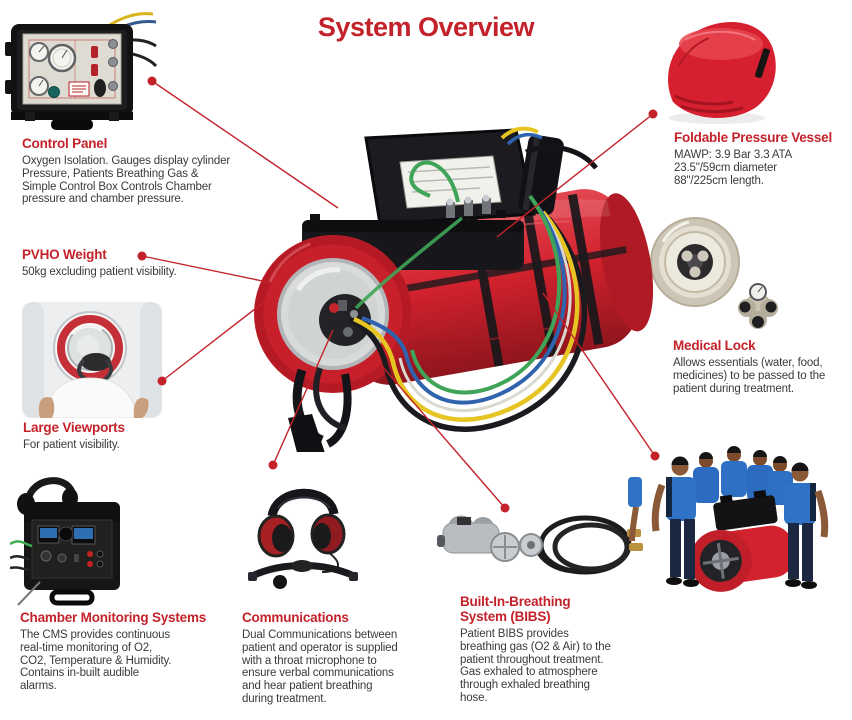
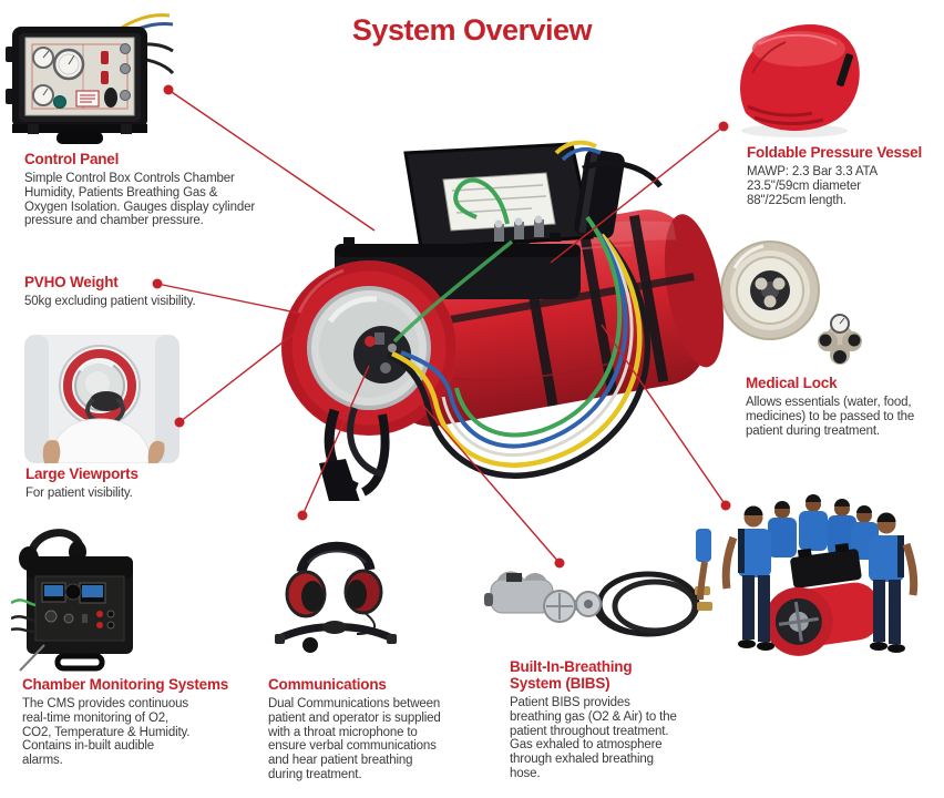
  System Overview
  Control Panel
- Oxygen Isolation. Gauges display cylinder
+ Simple Control Box Controls Chamber
- Pressure, Patients Breathing Gas &
+ Humidity, Patients Breathing Gas &
- Simple Control Box Controls Chamber
+ Oxygen Isolation. Gauges display cylinder
  pressure and chamber pressure.
  Foldable Pressure Vessel
- MAWP: 3.9 Bar 3.3 ATA
+ MAWP: 2.3 Bar 3.3 ATA
  23.5"/59cm diameter
  88"/225cm length.
  PVHO Weight
  50kg excluding patient visibility.
  Medical Lock
  Allows essentials (water, food,
  medicines) to be passed to the
  patient during treatment.
  Large Viewports
  For patient visibility.
  Chamber Monitoring Systems
  The CMS provides continuous
  real-time monitoring of O2,
  CO2, Temperature & Humidity.
  Contains in-built audible
  alarms.
  Communications
  Dual Communications between
  patient and operator is supplied
  with a throat microphone to
  ensure verbal communications
  and hear patient breathing
  during treatment.
  Built-In-Breathing
  System (BIBS)
  Patient BIBS provides
  breathing gas (O2 & Air) to the
  patient throughout treatment.
  Gas exhaled to atmosphere
  through exhaled breathing
  hose.
